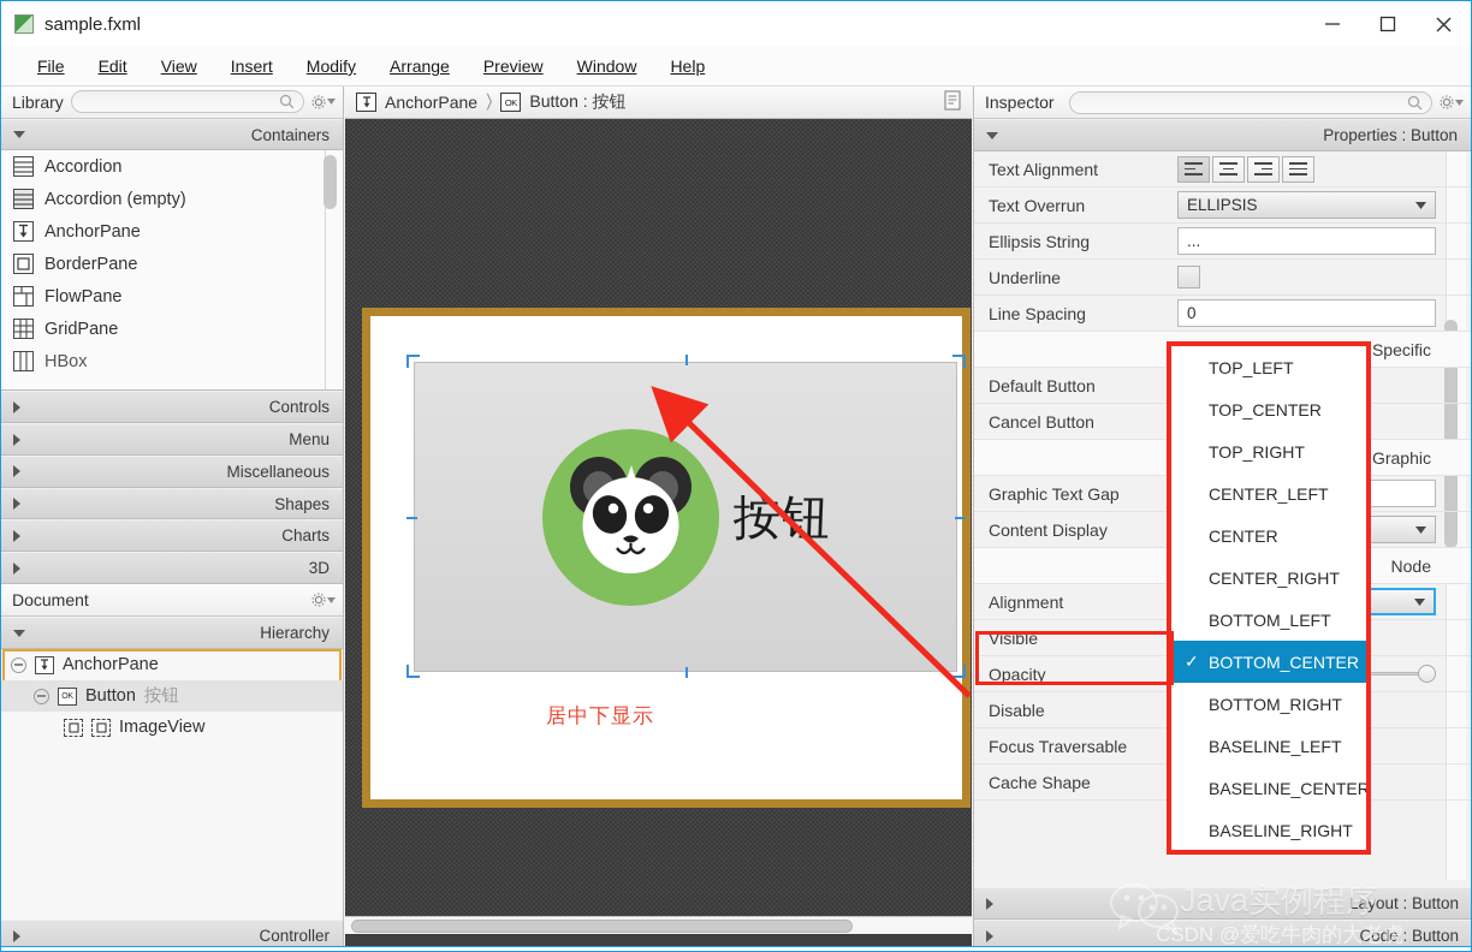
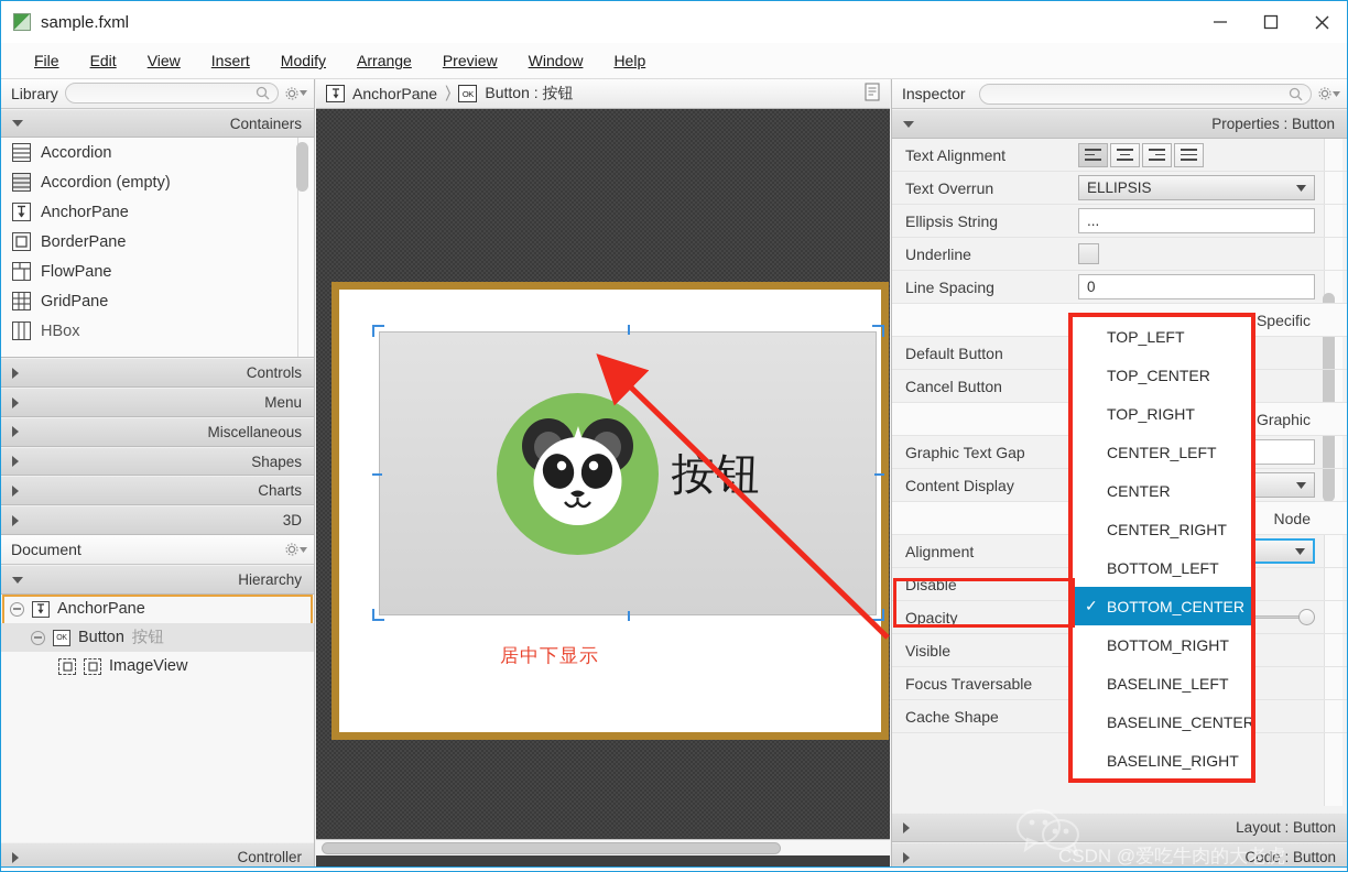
  sample.fxml
  File
  Edit
  View
  Insert
  Modify
  Arrange
  Preview
  Window
  Help
  Library
  Containers
  Accordion
  Accordion (empty)
  AnchorPane
  BorderPane
  FlowPane
  GridPane
  HBox
  Controls
  Menu
  Miscellaneous
  Shapes
  Charts
  3D
  Document
  Hierarchy
  AnchorPane
  Button
  按钮
  ImageView
  Controller
  AnchorPane
  〉
  OK
  Button : 按钮
  按钮
  居中下显示
  Inspector
  Properties : Button
  Text Alignment
  Text Overrun
  ELLIPSIS
  Ellipsis String
  ...
  Underline
  Line Spacing
  0
  Specific
  Default Button
  Cancel Button
  Graphic
  Graphic Text Gap
  Content Display
  Node
  Alignment
- Visible
+ Disable
  Opacity
- Disable
+ Visible
  Focus Traversable
  Cache Shape
  Layout : Button
  Code : Button
  TOP_LEFT
  TOP_CENTER
  TOP_RIGHT
  CENTER_LEFT
  CENTER
  CENTER_RIGHT
  BOTTOM_LEFT
  ✓
  BOTTOM_CENTER
  BOTTOM_RIGHT
  BASELINE_LEFT
  BASELINE_CENTER
  BASELINE_RIGHT
- Java实例程序
  CSDN @爱吃牛肉的大老虎
